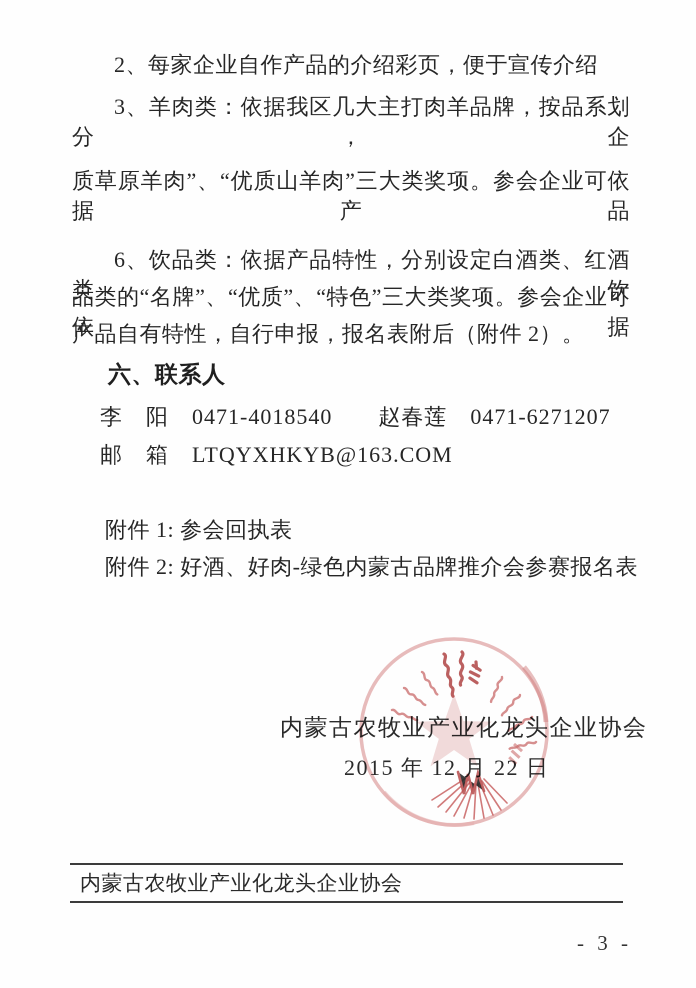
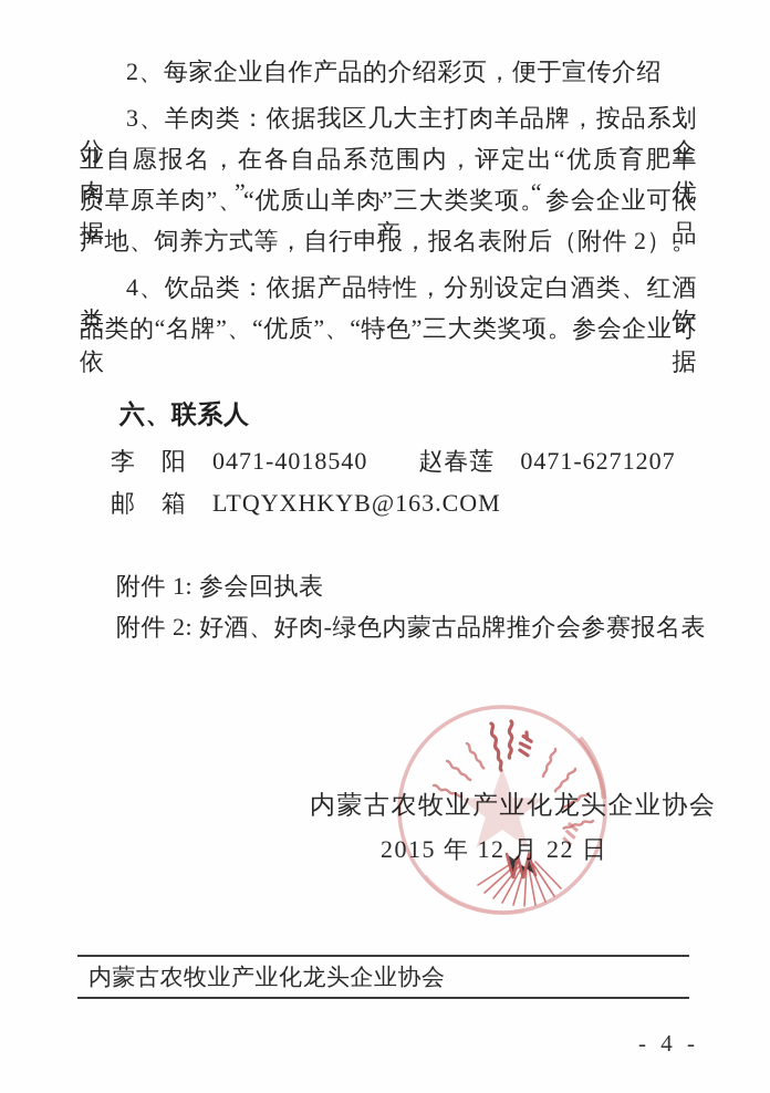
  2、每家企业自作产品的介绍彩页，便于宣传介绍
  3、羊肉类：依据我区几大主打肉羊品牌，按品系划分，企
+ 业自愿报名，在各自品系范围内，评定出“优质育肥羊肉”、“优
  质草原羊肉”、“优质山羊肉”三大类奖项。参会企业可依据产品
+ 产地、饲养方式等，自行申报，报名表附后（附件 2）。
- 6、饮品类：依据产品特性，分别设定白酒类、红酒类、饮
+ 4、饮品类：依据产品特性，分别设定白酒类、红酒类、饮
  品类的“名牌”、“优质”、“特色”三大类奖项。参会企业可依据
- 产品自有特性，自行申报，报名表附后（附件 2）。
  六、联系人
  李 阳 0471-4018540 赵春莲 0471-6271207
  邮 箱 LTQYXHKYB@163.COM
  附件 1: 参会回执表
  附件 2: 好酒、好肉-绿色内蒙古品牌推介会参赛报名表
  内蒙古农牧业产业化龙头企业协会
  2015 年 12 月 22 日
  内蒙古农牧业产业化龙头企业协会
- - 3 -
+ - 4 -
